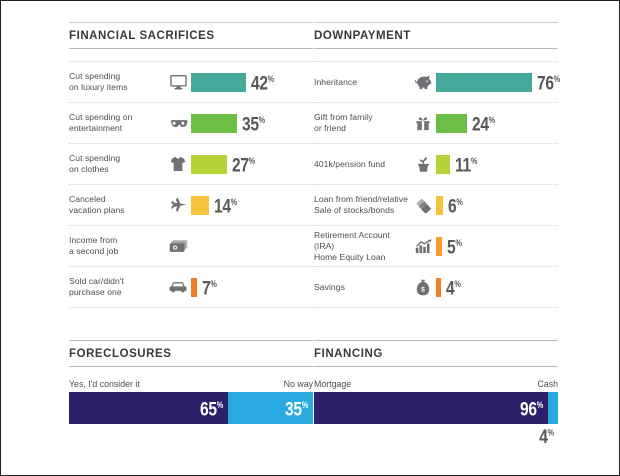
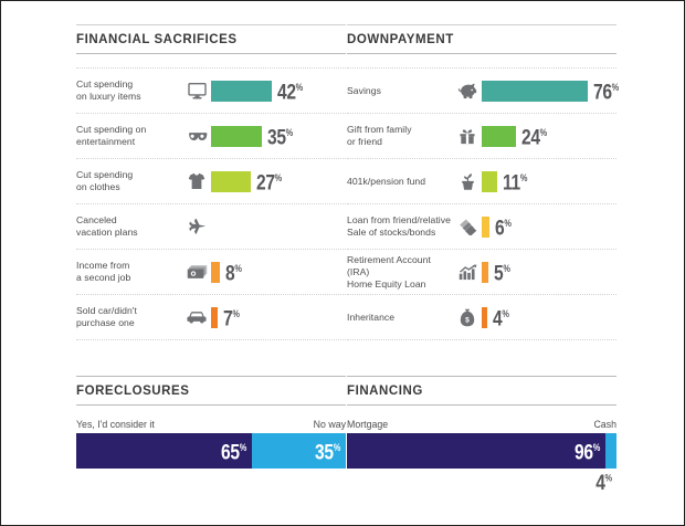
  FINANCIAL SACRIFICES
  Cut spending
  on luxury items
  42%
  Cut spending on
  entertainment
  35%
  Cut spending
  on clothes
  27%
  Canceled
  vacation plans
- 14%
  Income from
  a second job
+ 8%
  Sold car/didn't
  purchase one
  7%
  DOWNPAYMENT
- Inheritance
+ Savings
  76%
  Gift from family
  or friend
  24%
  401k/pension fund
  11%
  Loan from friend/relative
  Sale of stocks/bonds
  6%
  Retirement Account (IRA)
  Home Equity Loan
  5%
- Savings
+ Inheritance
  4%
  FORECLOSURES
  Yes, I'd consider it
  No way
  65%
  35%
  FINANCING
  Mortgage
  Cash
  96%
  4%
